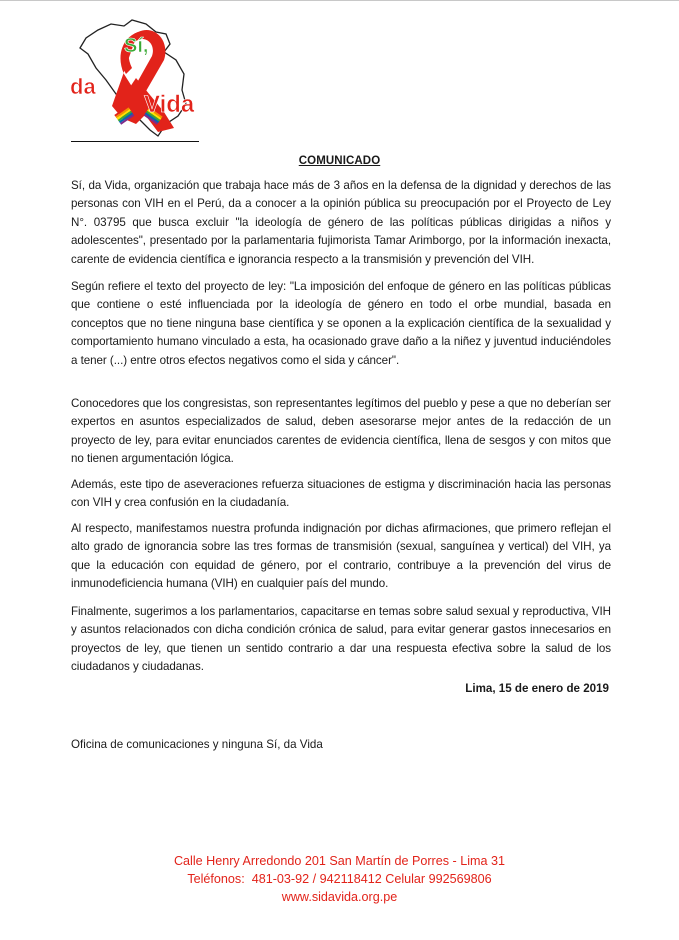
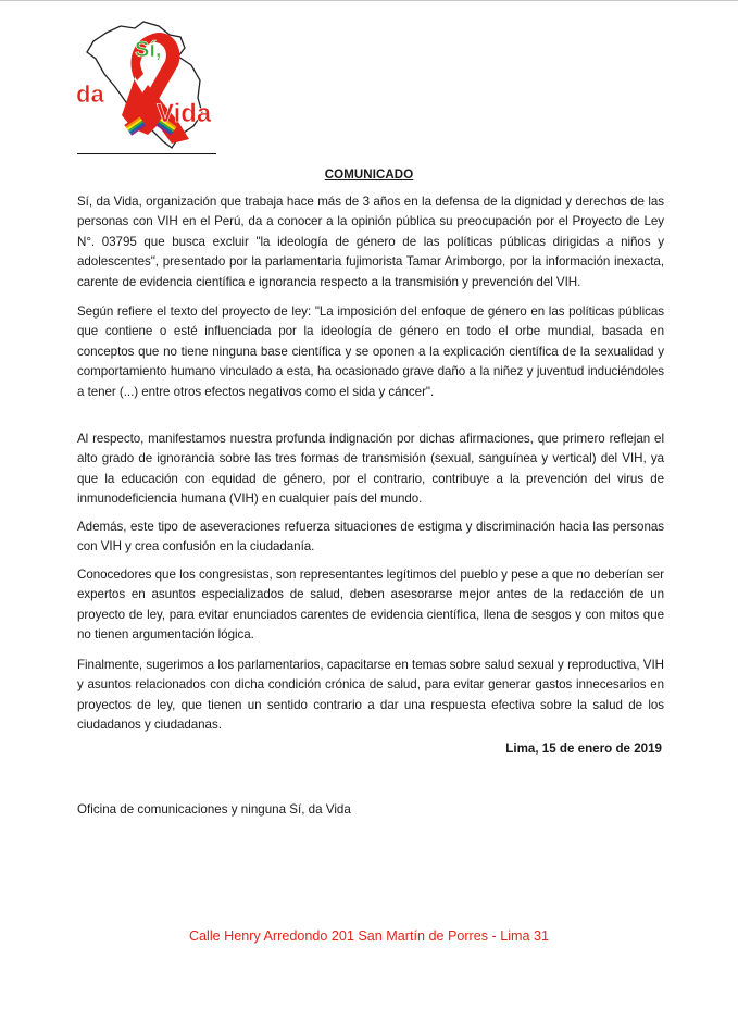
  Sí,
  da
  Vida
  COMUNICADO
  Sí, da Vida, organización que trabaja hace más de 3 años en la defensa de la dignidad y derechos de las personas con VIH en el Perú, da a conocer a la opinión pública su preocupación por el Proyecto de Ley N°. 03795 que busca excluir "la ideología de género de las políticas públicas dirigidas a niños y adolescentes", presentado por la parlamentaria fujimorista Tamar Arimborgo, por la información inexacta, carente de evidencia científica e ignorancia respecto a la transmisión y prevención del VIH.
  Según refiere el texto del proyecto de ley: "La imposición del enfoque de género en las políticas públicas que contiene o esté influenciada por la ideología de género en todo el orbe mundial, basada en conceptos que no tiene ninguna base científica y se oponen a la explicación científica de la sexualidad y comportamiento humano vinculado a esta, ha ocasionado grave daño a la niñez y juventud induciéndoles a tener (...) entre otros efectos negativos como el sida y cáncer".
- Conocedores que los congresistas, son representantes legítimos del pueblo y pese a que no deberían ser expertos en asuntos especializados de salud, deben asesorarse mejor antes de la redacción de un proyecto de ley, para evitar enunciados carentes de evidencia científica, llena de sesgos y con mitos que no tienen argumentación lógica.
+ Al respecto, manifestamos nuestra profunda indignación por dichas afirmaciones, que primero reflejan el alto grado de ignorancia sobre las tres formas de transmisión (sexual, sanguínea y vertical) del VIH, ya que la educación con equidad de género, por el contrario, contribuye a la prevención del virus de inmunodeficiencia humana (VIH) en cualquier país del mundo.
  Además, este tipo de aseveraciones refuerza situaciones de estigma y discriminación hacia las personas con VIH y crea confusión en la ciudadanía.
- Al respecto, manifestamos nuestra profunda indignación por dichas afirmaciones, que primero reflejan el alto grado de ignorancia sobre las tres formas de transmisión (sexual, sanguínea y vertical) del VIH, ya que la educación con equidad de género, por el contrario, contribuye a la prevención del virus de inmunodeficiencia humana (VIH) en cualquier país del mundo.
+ Conocedores que los congresistas, son representantes legítimos del pueblo y pese a que no deberían ser expertos en asuntos especializados de salud, deben asesorarse mejor antes de la redacción de un proyecto de ley, para evitar enunciados carentes de evidencia científica, llena de sesgos y con mitos que no tienen argumentación lógica.
  Finalmente, sugerimos a los parlamentarios, capacitarse en temas sobre salud sexual y reproductiva, VIH y asuntos relacionados con dicha condición crónica de salud, para evitar generar gastos innecesarios en proyectos de ley, que tienen un sentido contrario a dar una respuesta efectiva sobre la salud de los ciudadanos y ciudadanas.
  Lima, 15 de enero de 2019
  Oficina de comunicaciones y ninguna Sí, da Vida
  Calle Henry Arredondo 201 San Martín de Porres - Lima 31
- Teléfonos: 481-03-92 / 942118412 Celular 992569806
- www.sidavida.org.pe
